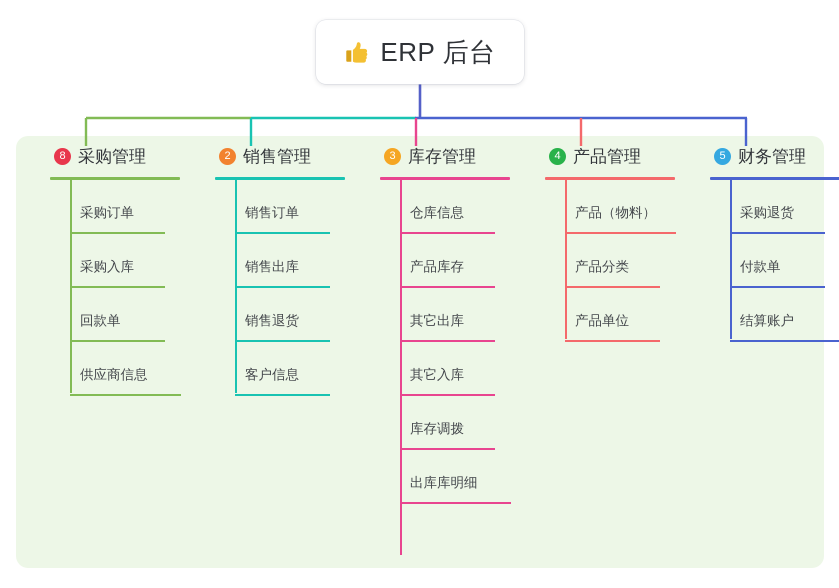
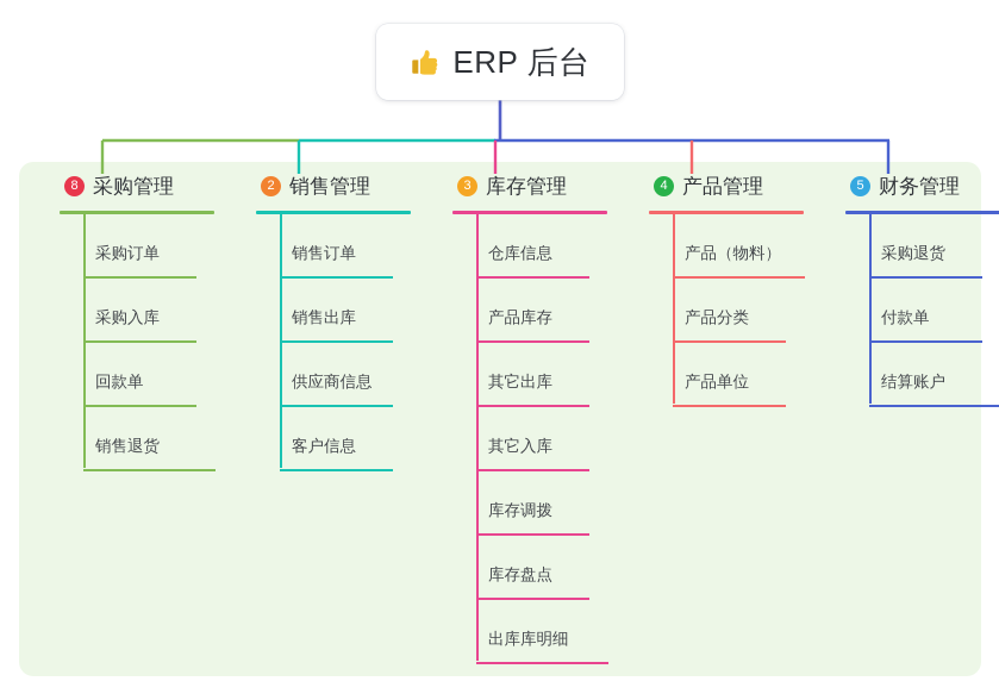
  ERP 后台
  8
  采购管理
  采购订单
  采购入库
  回款单
- 供应商信息
+ 销售退货
  2
  销售管理
  销售订单
  销售出库
- 销售退货
+ 供应商信息
  客户信息
  3
  库存管理
  仓库信息
  产品库存
  其它出库
  其它入库
  库存调拨
+ 库存盘点
  出库库明细
  4
  产品管理
  产品（物料）
  产品分类
  产品单位
  5
  财务管理
  采购退货
  付款单
  结算账户
